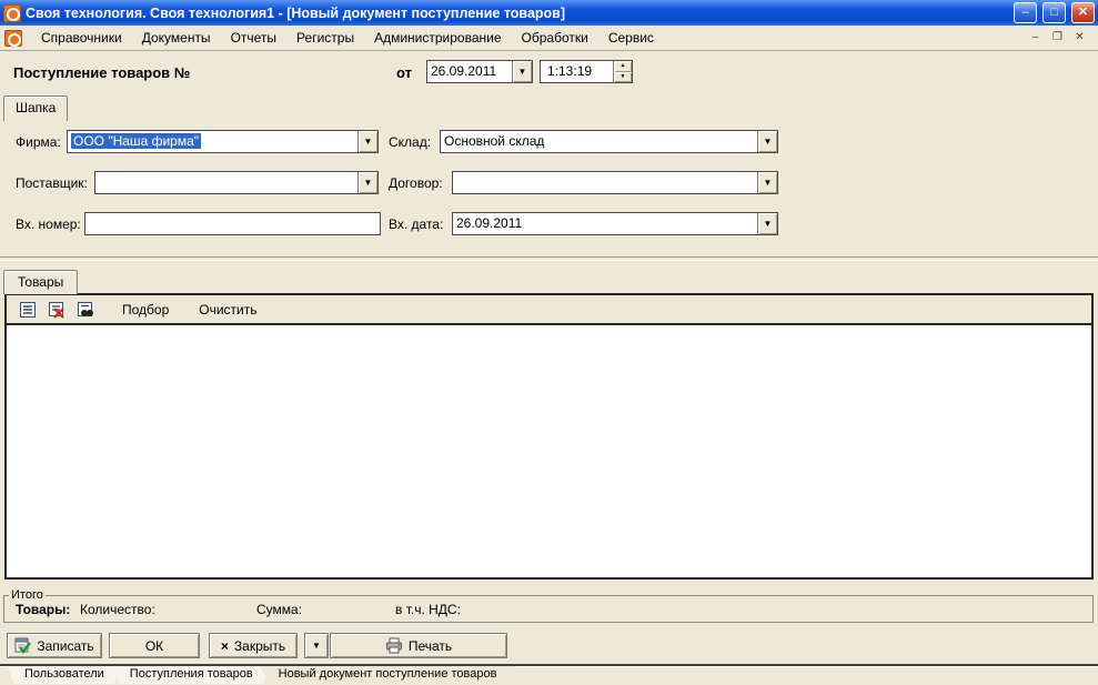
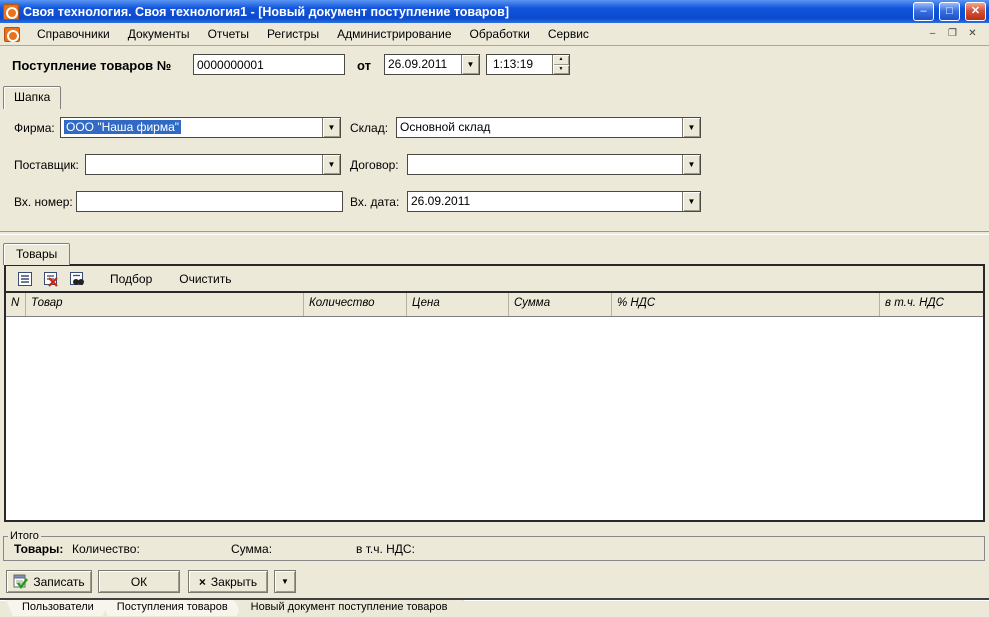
  Своя технология. Своя технология1 - [Новый документ поступление товаров]
  –
  □
  ✕
  Справочники
  Документы
  Отчеты
  Регистры
  Администрирование
  Обработки
  Сервис
  –
  ❐
  ✕
  Поступление товаров №
+ 0000000001
  от
  26.09.2011
  ▼
  1:13:19
  Шапка
  Фирма:
  ООО "Наша фирма"
  ▼
  Склад:
  Основной склад
  ▼
  Поставщик:
  ▼
  Договор:
  ▼
  Вх. номер:
  Вх. дата:
  26.09.2011
  ▼
  Товары
  Подбор
  Очистить
+ N
+ Товар
+ Количество
+ Цена
+ Сумма
+ % НДС
+ в т.ч. НДС
  Итого
  Товары:
  Количество:
  Сумма:
  в т.ч. НДС:
  Записать
  ОК
  ×
  Закрыть
  ▼
- Печать
  Пользователи
  Поступления товаров
  Новый документ поступление товаров
